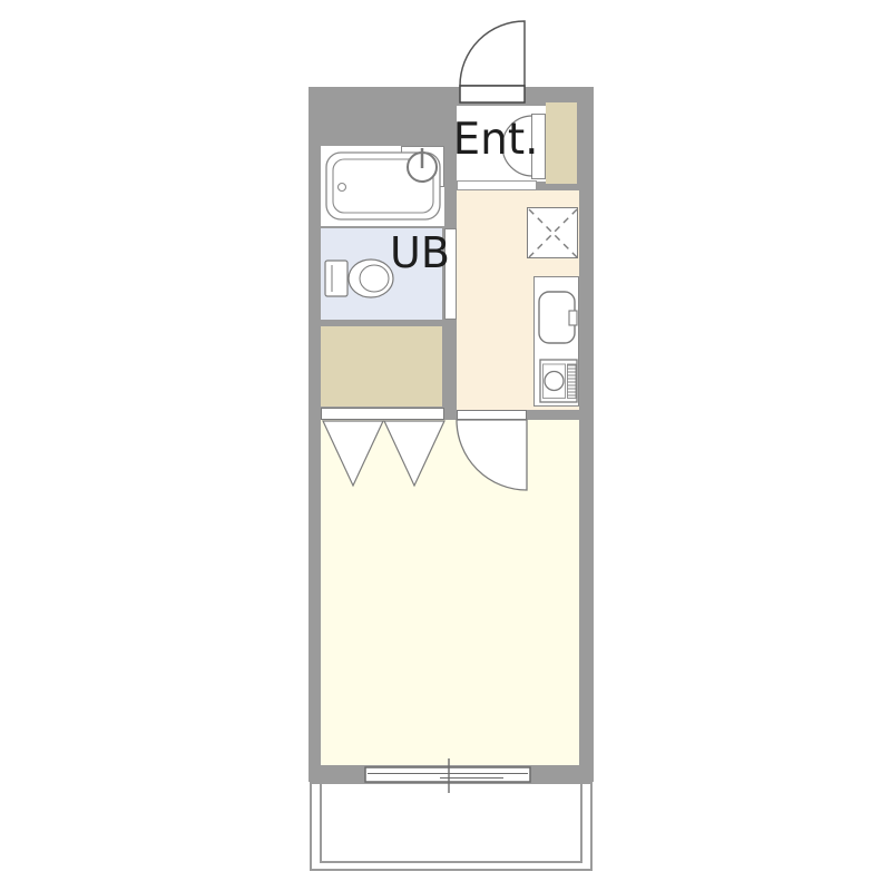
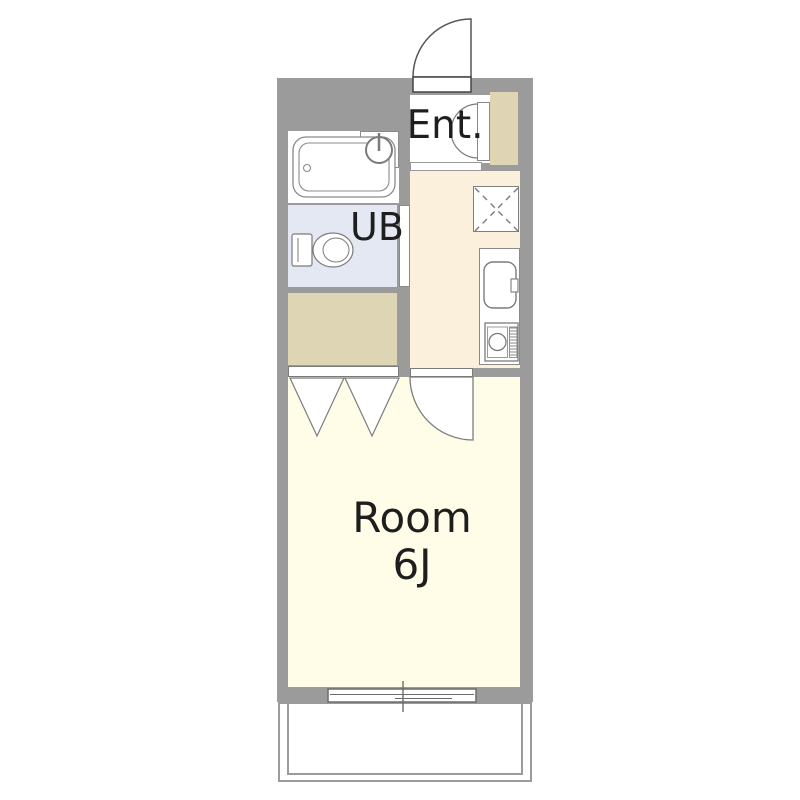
  Ent.
  UB
+ Room
+ 6J
